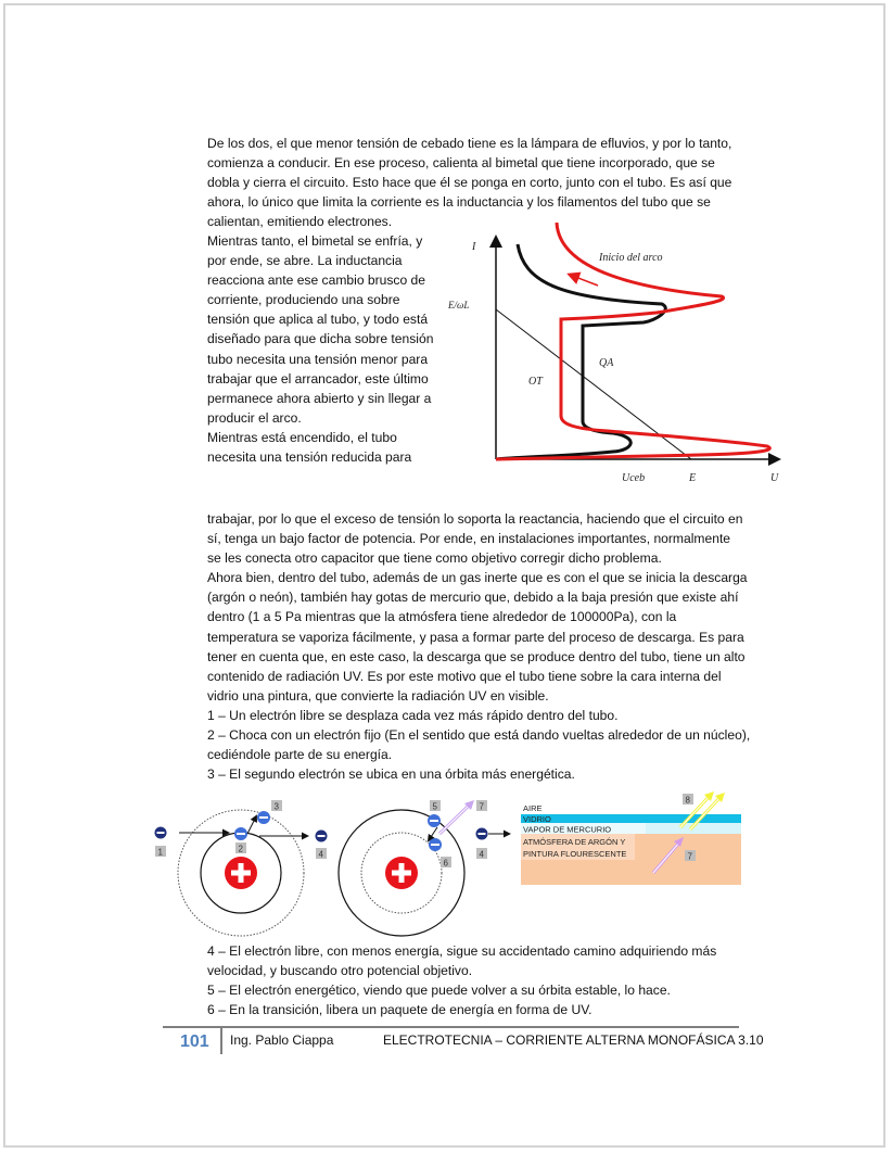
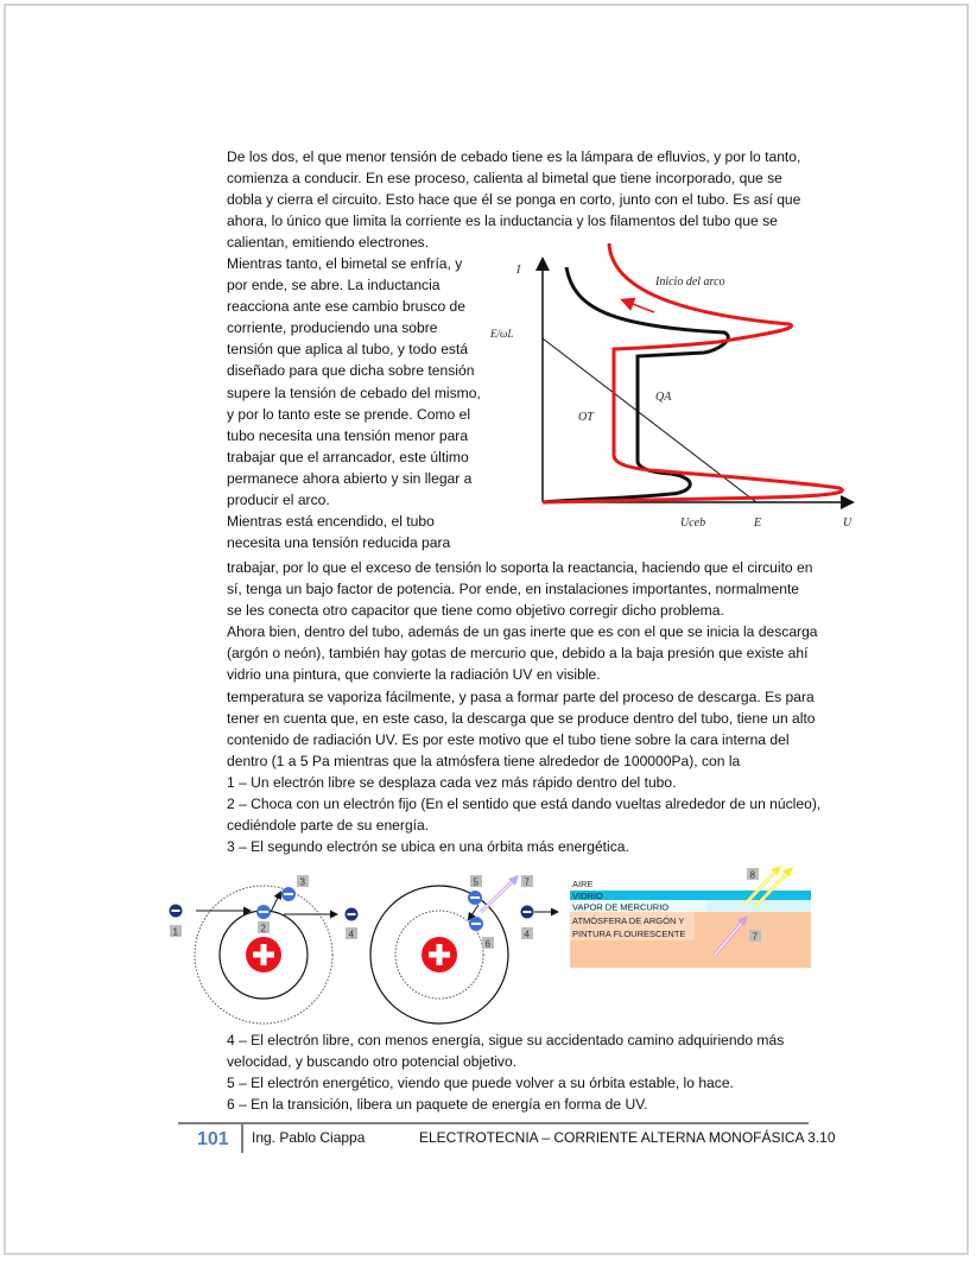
  De los dos, el que menor tensión de cebado tiene es la lámpara de efluvios, y por lo tanto,
  comienza a conducir. En ese proceso, calienta al bimetal que tiene incorporado, que se
  dobla y cierra el circuito. Esto hace que él se ponga en corto, junto con el tubo. Es así que
  ahora, lo único que limita la corriente es la inductancia y los filamentos del tubo que se
  calientan, emitiendo electrones.
  Mientras tanto, el bimetal se enfría, y
  por ende, se abre. La inductancia
  reacciona ante ese cambio brusco de
  corriente, produciendo una sobre
  tensión que aplica al tubo, y todo está
  diseñado para que dicha sobre tensión
+ supere la tensión de cebado del mismo,
+ y por lo tanto este se prende. Como el
  tubo necesita una tensión menor para
  trabajar que el arrancador, este último
  permanece ahora abierto y sin llegar a
  producir el arco.
  Mientras está encendido, el tubo
  necesita una tensión reducida para
  I
  E/ωL
  Inicio del arco
  OT
  QA
  Uceb
  E
  U
  trabajar, por lo que el exceso de tensión lo soporta la reactancia, haciendo que el circuito en
  sí, tenga un bajo factor de potencia. Por ende, en instalaciones importantes, normalmente
  se les conecta otro capacitor que tiene como objetivo corregir dicho problema.
  Ahora bien, dentro del tubo, además de un gas inerte que es con el que se inicia la descarga
  (argón o neón), también hay gotas de mercurio que, debido a la baja presión que existe ahí
- dentro (1 a 5 Pa mientras que la atmósfera tiene alrededor de 100000Pa), con la
+ vidrio una pintura, que convierte la radiación UV en visible.
  temperatura se vaporiza fácilmente, y pasa a formar parte del proceso de descarga. Es para
  tener en cuenta que, en este caso, la descarga que se produce dentro del tubo, tiene un alto
  contenido de radiación UV. Es por este motivo que el tubo tiene sobre la cara interna del
- vidrio una pintura, que convierte la radiación UV en visible.
+ dentro (1 a 5 Pa mientras que la atmósfera tiene alrededor de 100000Pa), con la
  1 – Un electrón libre se desplaza cada vez más rápido dentro del tubo.
  2 – Choca con un electrón fijo (En el sentido que está dando vueltas alrededor de un núcleo),
  cediéndole parte de su energía.
  3 – El segundo electrón se ubica en una órbita más energética.
  1
  2
  3
  4
  5
  6
  7
  4
  AIRE
  VIDRIO
  VAPOR DE MERCURIO
  ATMÓSFERA DE ARGÓN Y
  PINTURA FLOURESCENTE
  8
  7
  4 – El electrón libre, con menos energía, sigue su accidentado camino adquiriendo más
  velocidad, y buscando otro potencial objetivo.
  5 – El electrón energético, viendo que puede volver a su órbita estable, lo hace.
  6 – En la transición, libera un paquete de energía en forma de UV.
  101
  Ing. Pablo Ciappa
  ELECTROTECNIA – CORRIENTE ALTERNA MONOFÁSICA 3.10
